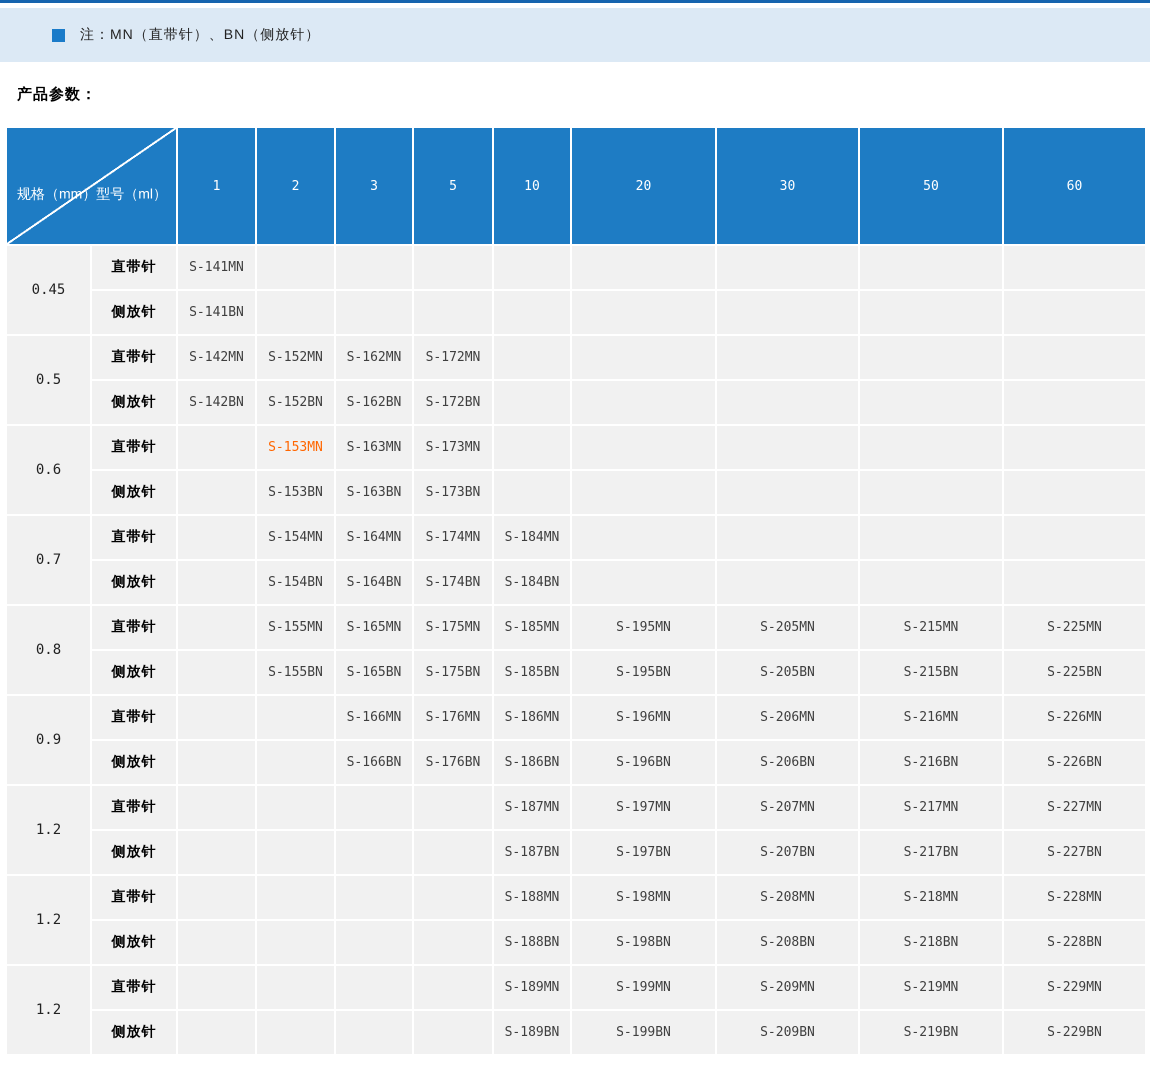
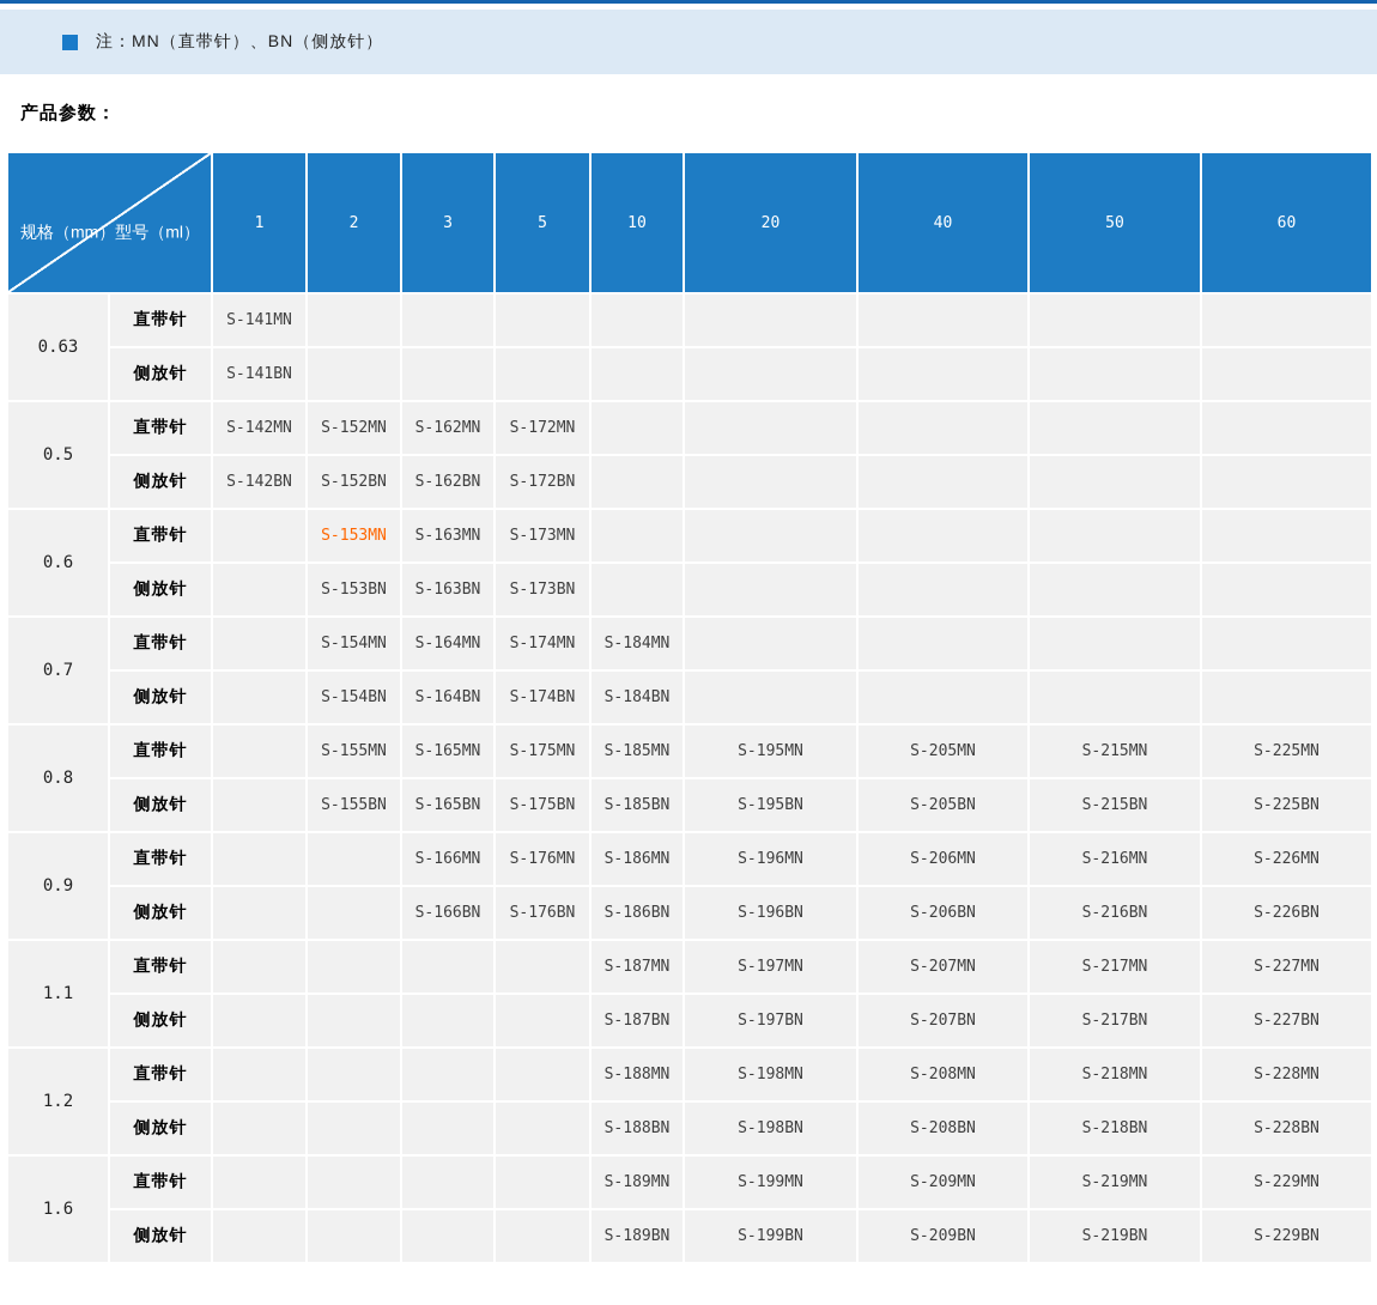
  注：MN（直带针）、BN（侧放针）
  产品参数：
- 规格（mm） 型号（ml）	1	2	3	5	10	20	30	50	60
+ 规格（mm） 型号（ml）	1	2	3	5	10	20	40	50	60
- 0.45	直带针	S-141MN
+ 0.63	直带针	S-141MN
  侧放针	S-141BN
  0.5	直带针	S-142MN	S-152MN	S-162MN	S-172MN
  侧放针	S-142BN	S-152BN	S-162BN	S-172BN
  0.6	直带针		S-153MN	S-163MN	S-173MN
  侧放针		S-153BN	S-163BN	S-173BN
  0.7	直带针		S-154MN	S-164MN	S-174MN	S-184MN
  侧放针		S-154BN	S-164BN	S-174BN	S-184BN
  0.8	直带针		S-155MN	S-165MN	S-175MN	S-185MN	S-195MN	S-205MN	S-215MN	S-225MN
  侧放针		S-155BN	S-165BN	S-175BN	S-185BN	S-195BN	S-205BN	S-215BN	S-225BN
  0.9	直带针			S-166MN	S-176MN	S-186MN	S-196MN	S-206MN	S-216MN	S-226MN
  侧放针			S-166BN	S-176BN	S-186BN	S-196BN	S-206BN	S-216BN	S-226BN
- 1.2	直带针					S-187MN	S-197MN	S-207MN	S-217MN	S-227MN
+ 1.1	直带针					S-187MN	S-197MN	S-207MN	S-217MN	S-227MN
  侧放针					S-187BN	S-197BN	S-207BN	S-217BN	S-227BN
  1.2	直带针					S-188MN	S-198MN	S-208MN	S-218MN	S-228MN
  侧放针					S-188BN	S-198BN	S-208BN	S-218BN	S-228BN
- 1.2	直带针					S-189MN	S-199MN	S-209MN	S-219MN	S-229MN
+ 1.6	直带针					S-189MN	S-199MN	S-209MN	S-219MN	S-229MN
  侧放针					S-189BN	S-199BN	S-209BN	S-219BN	S-229BN
